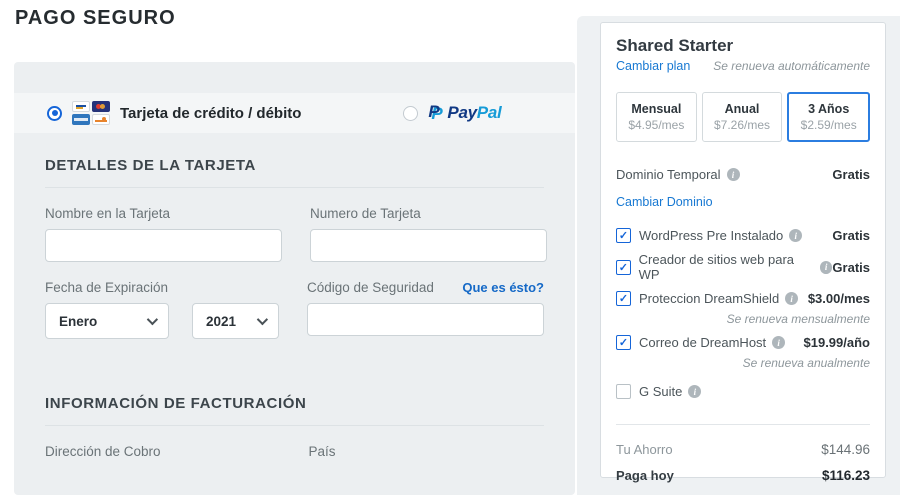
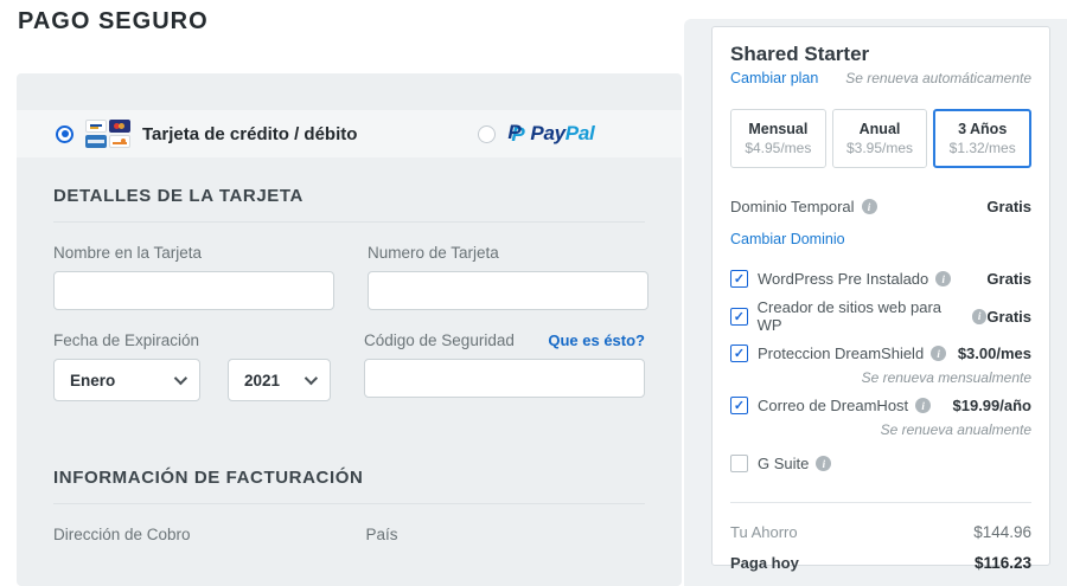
  PAGO SEGURO
  Tarjeta de crédito / débito
  P
  PayPal
  DETALLES DE LA TARJETA
  Nombre en la Tarjeta
  Numero de Tarjeta
  Fecha de Expiración
  Enero
  2021
  Código de Seguridad
  Que es ésto?
  INFORMACIÓN DE FACTURACIÓN
  Dirección de Cobro
  País
  Shared Starter
  Cambiar plan
  Se renueva automáticamente
  Mensual
  $4.95/mes
  Anual
- $7.26/mes
+ $3.95/mes
  3 Años
- $2.59/mes
+ $1.32/mes
  Dominio Temporal
  i
  Gratis
  Cambiar Dominio
  ✓
  WordPress Pre Instalado
  i
  Gratis
  ✓
  Creador de sitios web para WP
  i
  Gratis
  ✓
  Proteccion DreamShield
  i
  $3.00/mes
  Se renueva mensualmente
  ✓
  Correo de DreamHost
  i
  $19.99/año
  Se renueva anualmente
  ✓
  G Suite
  i
  Tu Ahorro
  $144.96
  Paga hoy
  $116.23
